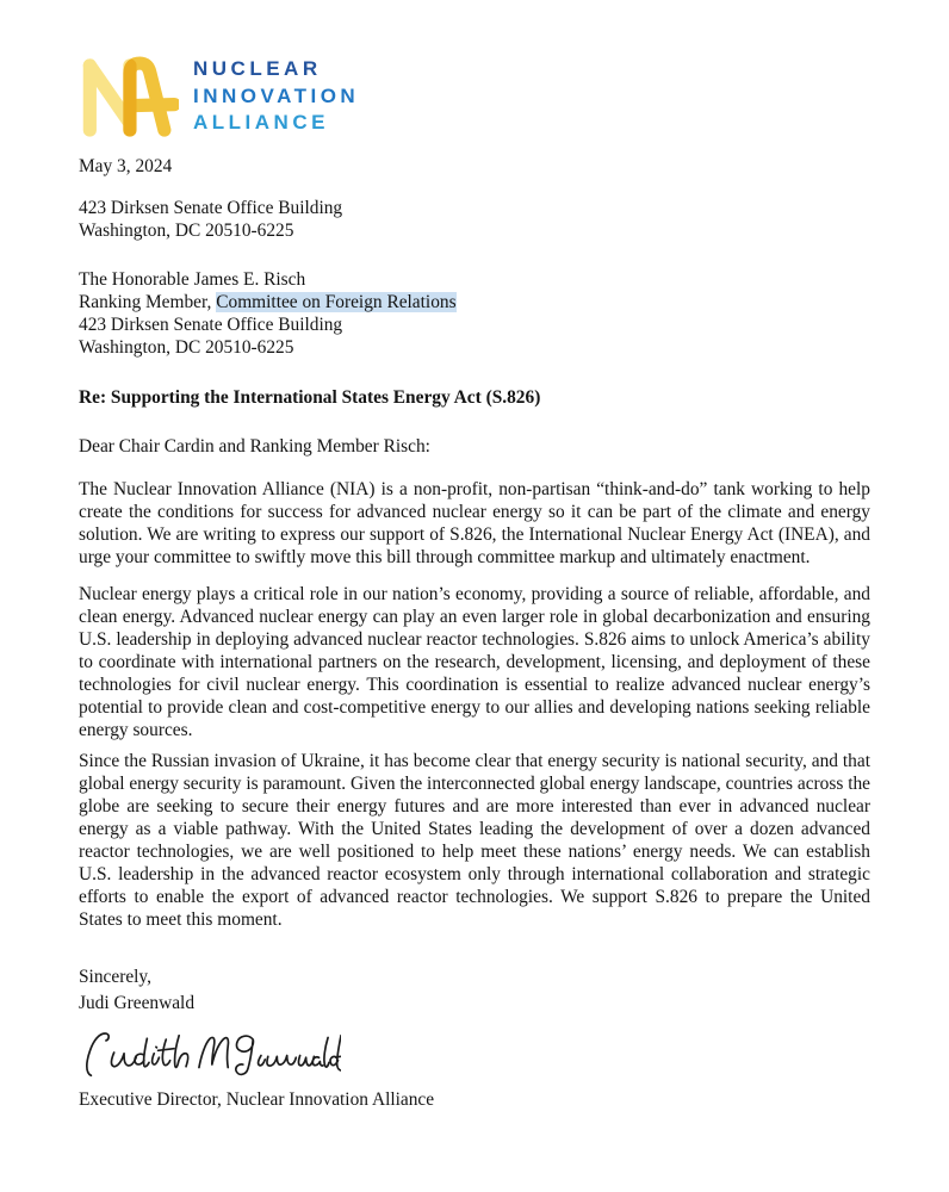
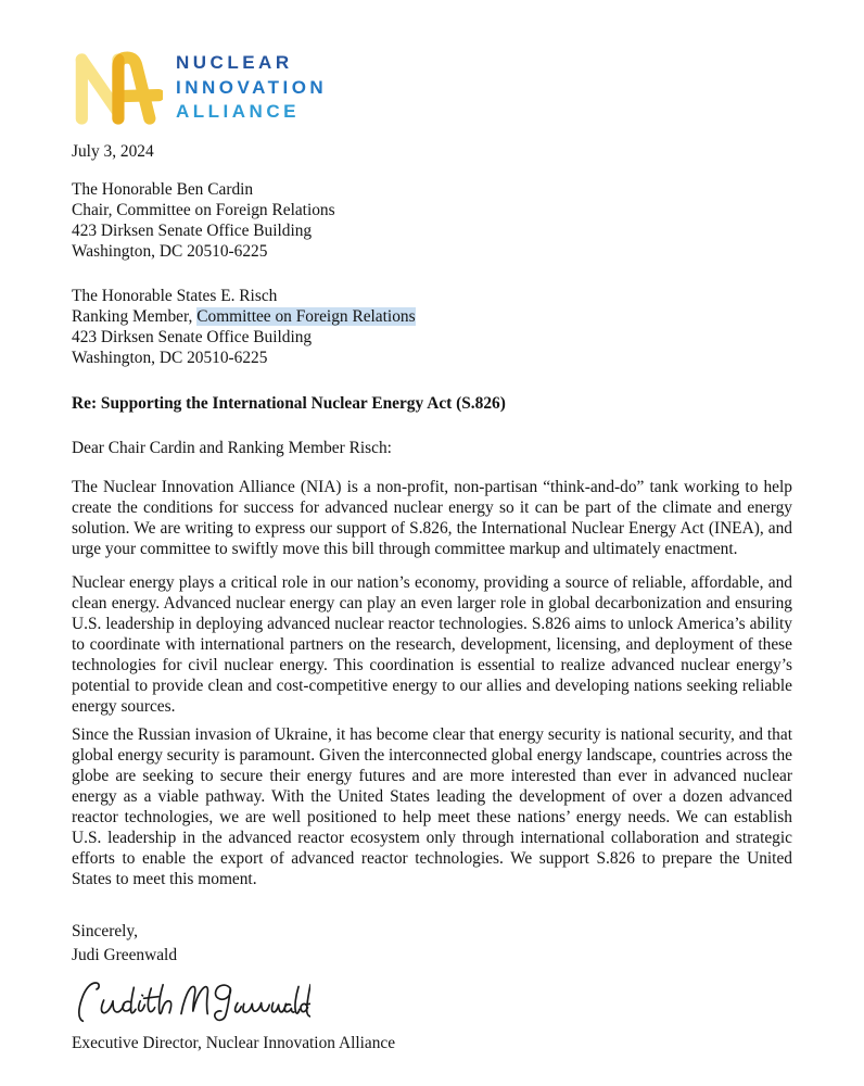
  NUCLEAR
  INNOVATION
  ALLIANCE
- May 3, 2024
+ July 3, 2024
+ The Honorable Ben Cardin
+ Chair, Committee on Foreign Relations
  423 Dirksen Senate Office Building
  Washington, DC 20510-6225
- The Honorable James E. Risch
+ The Honorable States E. Risch
  Ranking Member, Committee on Foreign Relations
  423 Dirksen Senate Office Building
  Washington, DC 20510-6225
- Re: Supporting the International States Energy Act (S.826)
+ Re: Supporting the International Nuclear Energy Act (S.826)
  Dear Chair Cardin and Ranking Member Risch:
  The Nuclear Innovation Alliance (NIA) is a non-profit, non-partisan “think-and-do” tank working to help create the conditions for success for advanced nuclear energy so it can be part of the climate and energy solution. We are writing to express our support of S.826, the International Nuclear Energy Act (INEA), and urge your committee to swiftly move this bill through committee markup and ultimately enactment.
  Nuclear energy plays a critical role in our nation’s economy, providing a source of reliable, affordable, and clean energy. Advanced nuclear energy can play an even larger role in global decarbonization and ensuring U.S. leadership in deploying advanced nuclear reactor technologies. S.826 aims to unlock America’s ability to coordinate with international partners on the research, development, licensing, and deployment of these technologies for civil nuclear energy. This coordination is essential to realize advanced nuclear energy’s potential to provide clean and cost-competitive energy to our allies and developing nations seeking reliable energy sources.
  Since the Russian invasion of Ukraine, it has become clear that energy security is national security, and that global energy security is paramount. Given the interconnected global energy landscape, countries across the globe are seeking to secure their energy futures and are more interested than ever in advanced nuclear energy as a viable pathway. With the United States leading the development of over a dozen advanced reactor technologies, we are well positioned to help meet these nations’ energy needs. We can establish U.S. leadership in the advanced reactor ecosystem only through international collaboration and strategic efforts to enable the export of advanced reactor technologies. We support S.826 to prepare the United States to meet this moment.
  Sincerely,
  Judi Greenwald
  Executive Director, Nuclear Innovation Alliance
